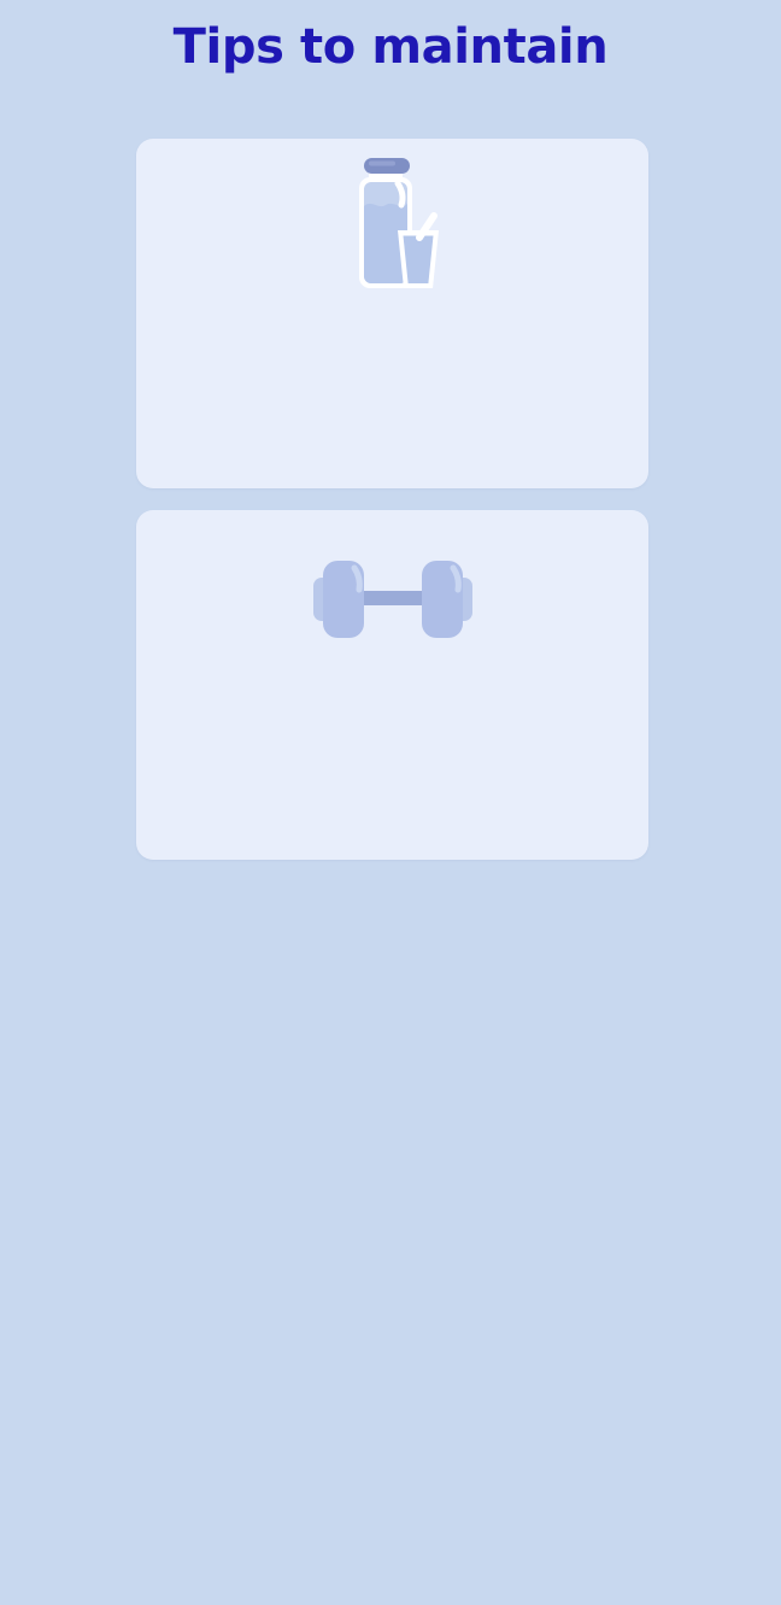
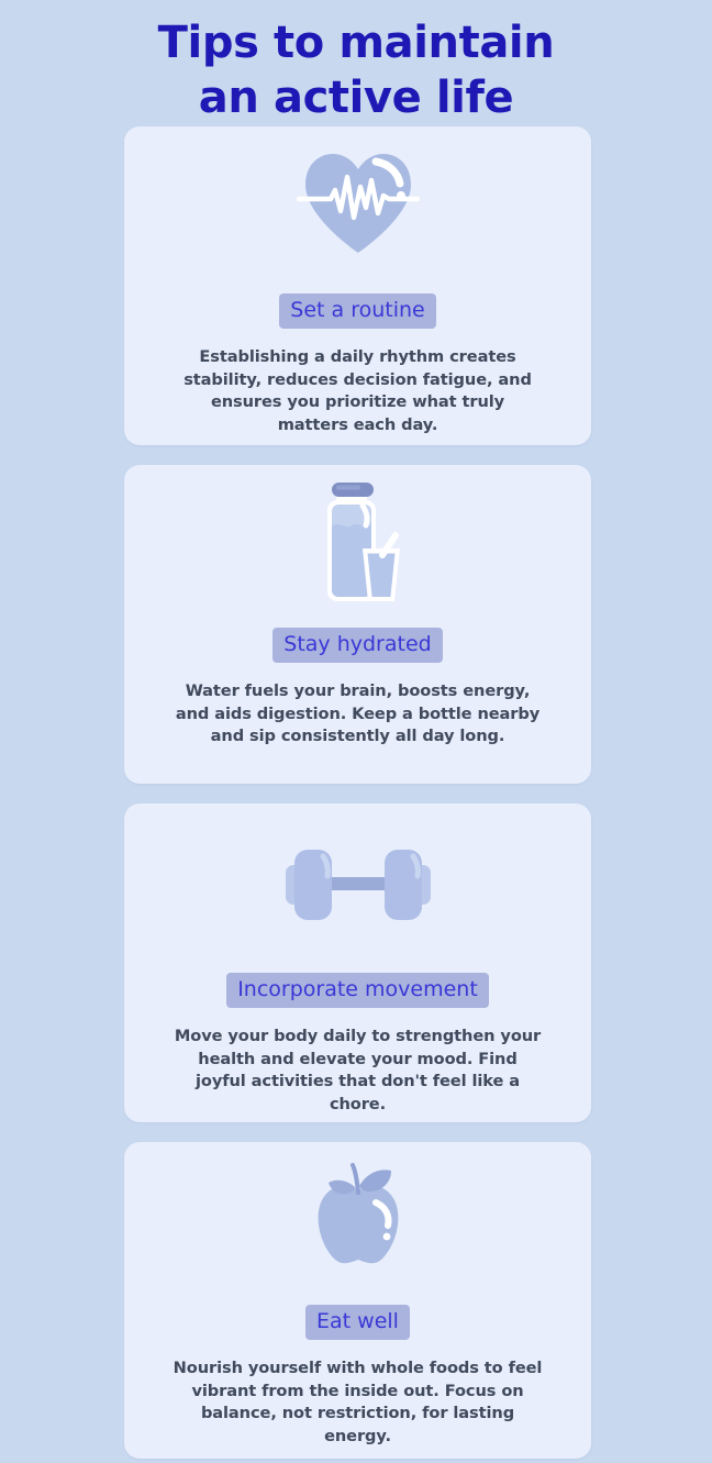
  Tips to maintain
+ an active life
+ Set a routine
+ Establishing a daily rhythm creates stability, reduces decision fatigue, and ensures you prioritize what truly matters each day.
+ Stay hydrated
+ Water fuels your brain, boosts energy, and aids digestion. Keep a bottle nearby and sip consistently all day long.
+ Incorporate movement
+ Move your body daily to strengthen your health and elevate your mood. Find joyful activities that don't feel like a chore.
+ Eat well
+ Nourish yourself with whole foods to feel vibrant from the inside out. Focus on balance, not restriction, for lasting energy.
